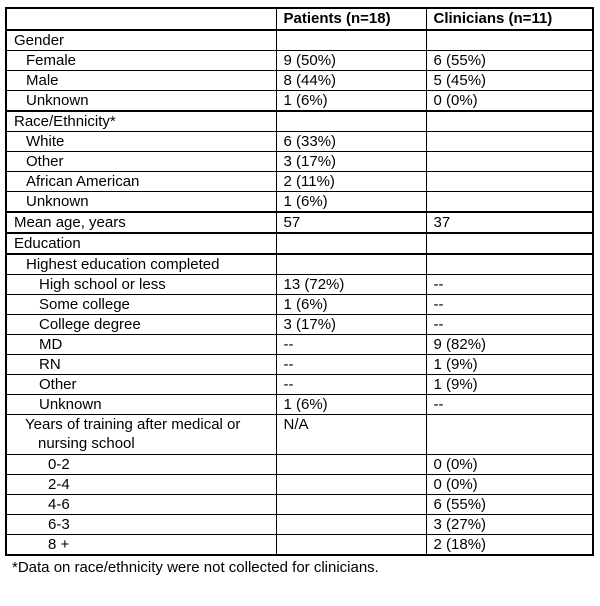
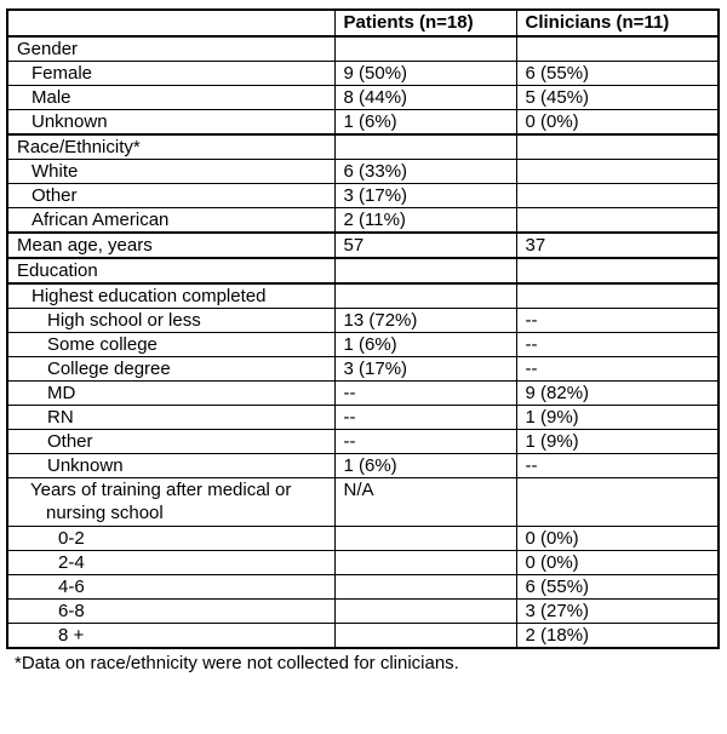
  	Patients (n=18)	Clinicians (n=11)
  Gender
  Female	9 (50%)	6 (55%)
  Male	8 (44%)	5 (45%)
  Unknown	1 (6%)	0 (0%)
  Race/Ethnicity*
  White	6 (33%)
  Other	3 (17%)
  African American	2 (11%)
- Unknown	1 (6%)
  Mean age, years	57	37
  Education
  Highest education completed
  High school or less	13 (72%)	--
  Some college	1 (6%)	--
  College degree	3 (17%)	--
  MD	--	9 (82%)
  RN	--	1 (9%)
  Other	--	1 (9%)
  Unknown	1 (6%)	--
  Years of training after medical or nursing school	N/A
  0-2		0 (0%)
  2-4		0 (0%)
  4-6		6 (55%)
- 6-3		3 (27%)
+ 6-8		3 (27%)
  8 +		2 (18%)
  *Data on race/ethnicity were not collected for clinicians.
